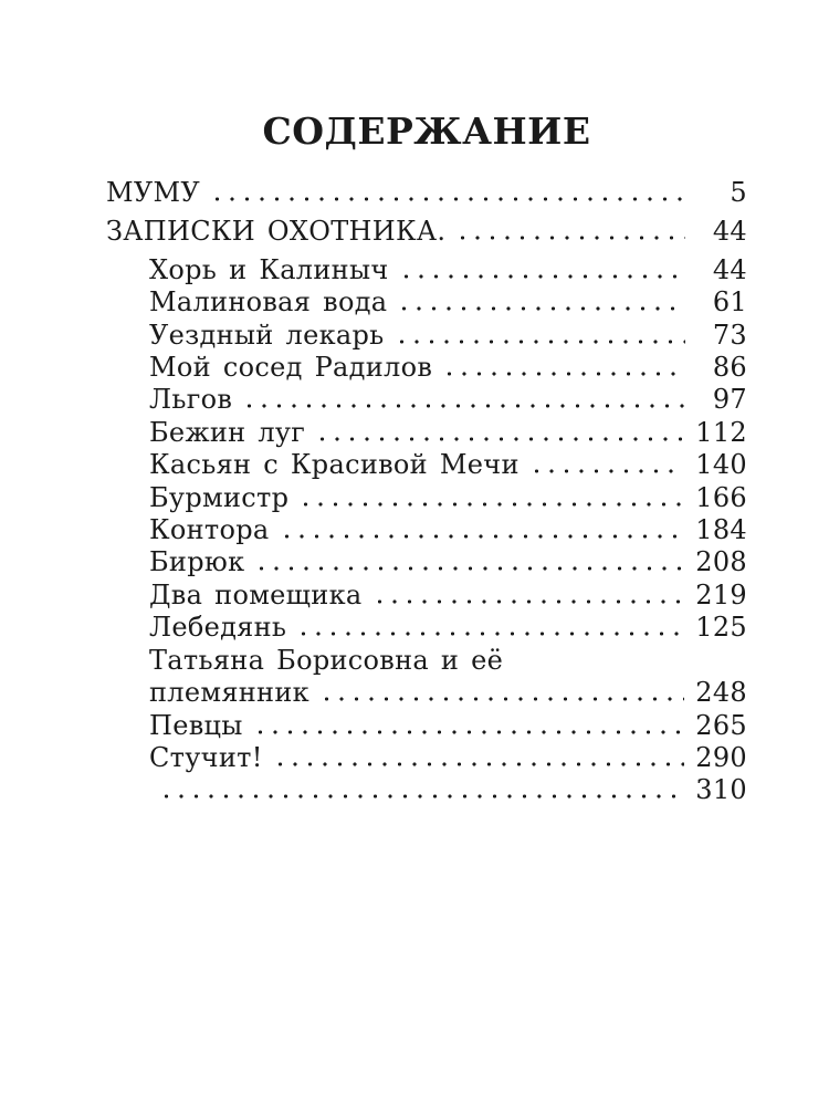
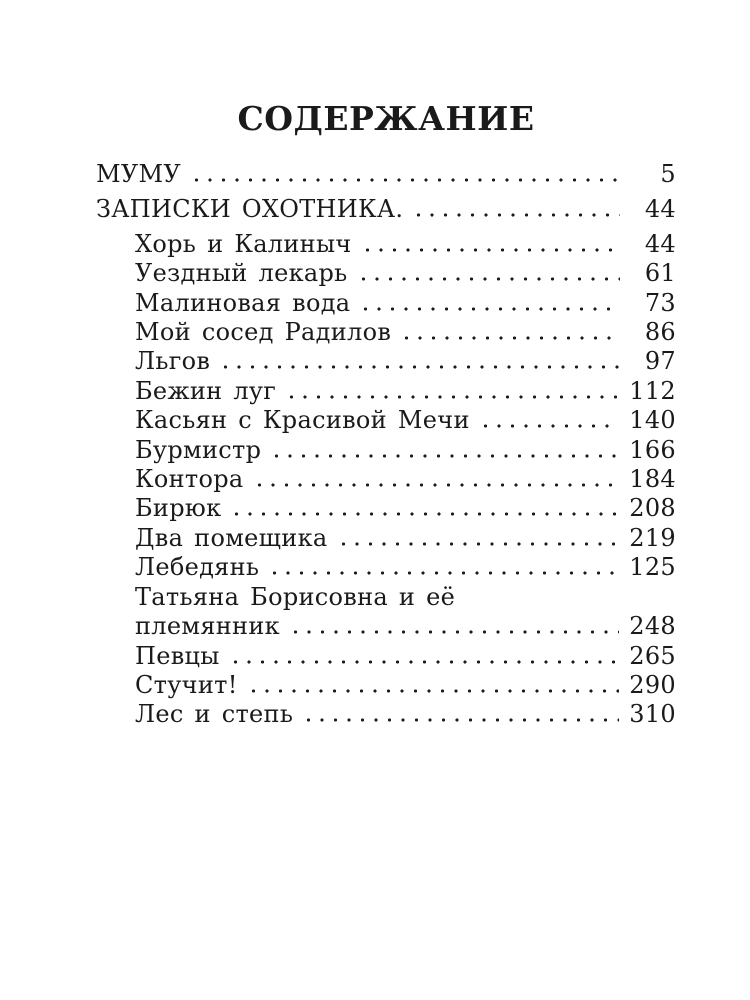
  СОДЕРЖАНИЕ
  МУМУ
  5
  ЗАПИСКИ ОХОТНИКА.
  44
  Хорь и Калиныч
  44
- Малиновая вода
+ Уездный лекарь
  61
- Уездный лекарь
+ Малиновая вода
  73
  Мой сосед Радилов
  86
  Льгов
  97
  Бежин луг
  112
  Касьян с Красивой Мечи
  140
  Бурмистр
  166
  Контора
  184
  Бирюк
  208
  Два помещика
  219
  Лебедянь
  125
  Татьяна Борисовна и её
  племянник
  248
  Певцы
  265
  Стучит!
  290
+ Лес и степь
  310
